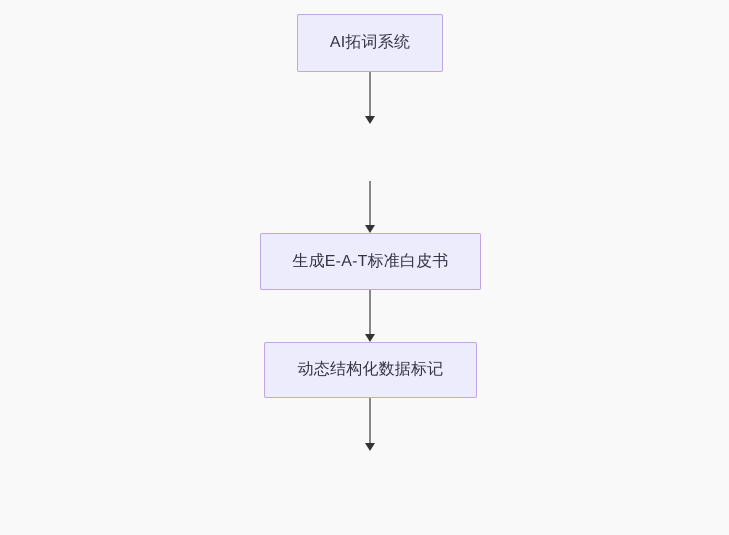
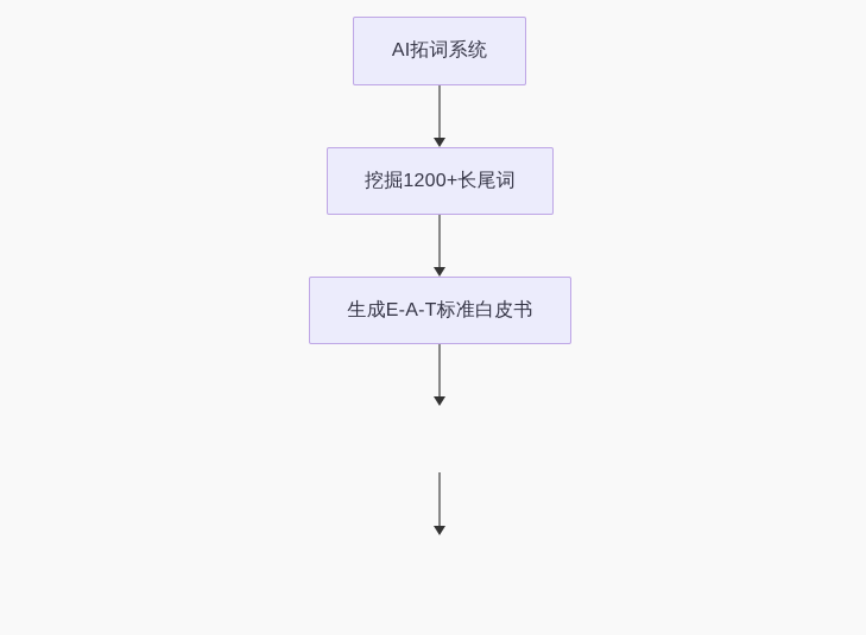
  AI拓词系统
+ 挖掘1200+长尾词
  生成E-A-T标准白皮书
- 动态结构化数据标记
